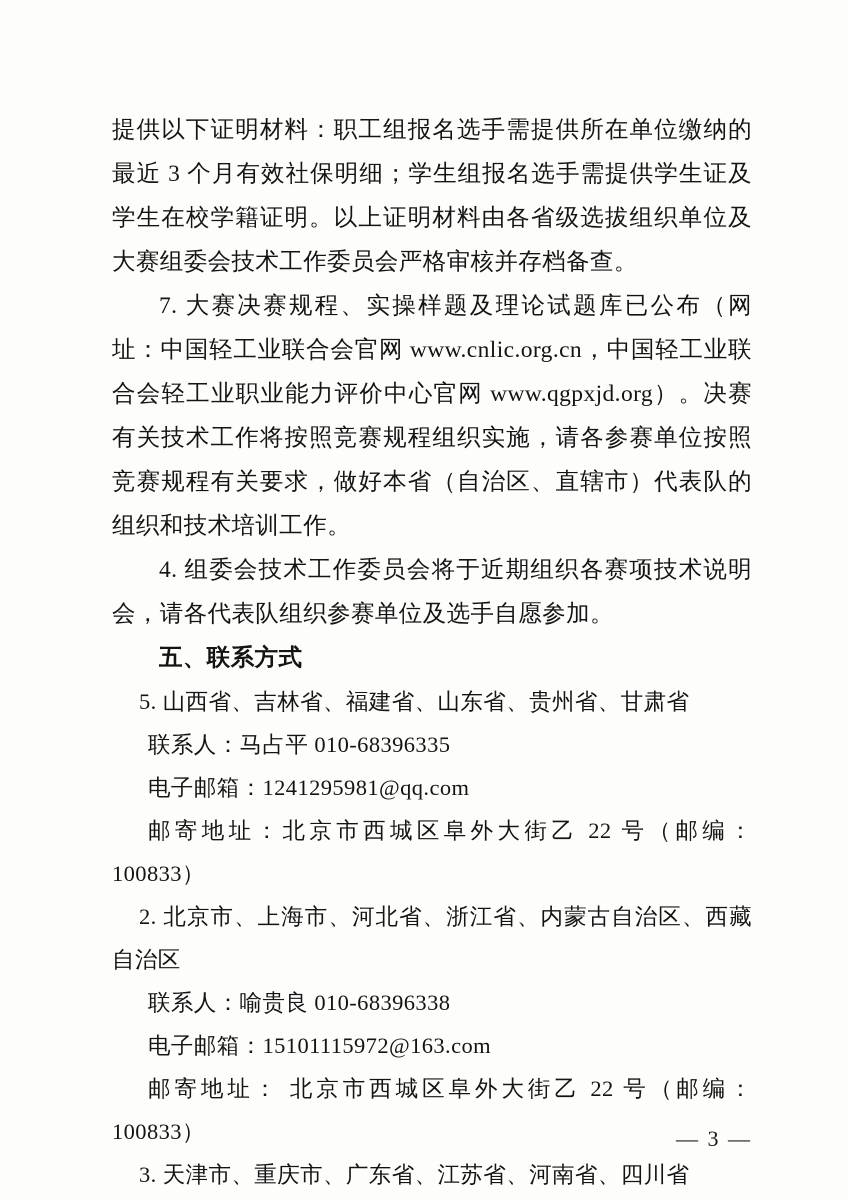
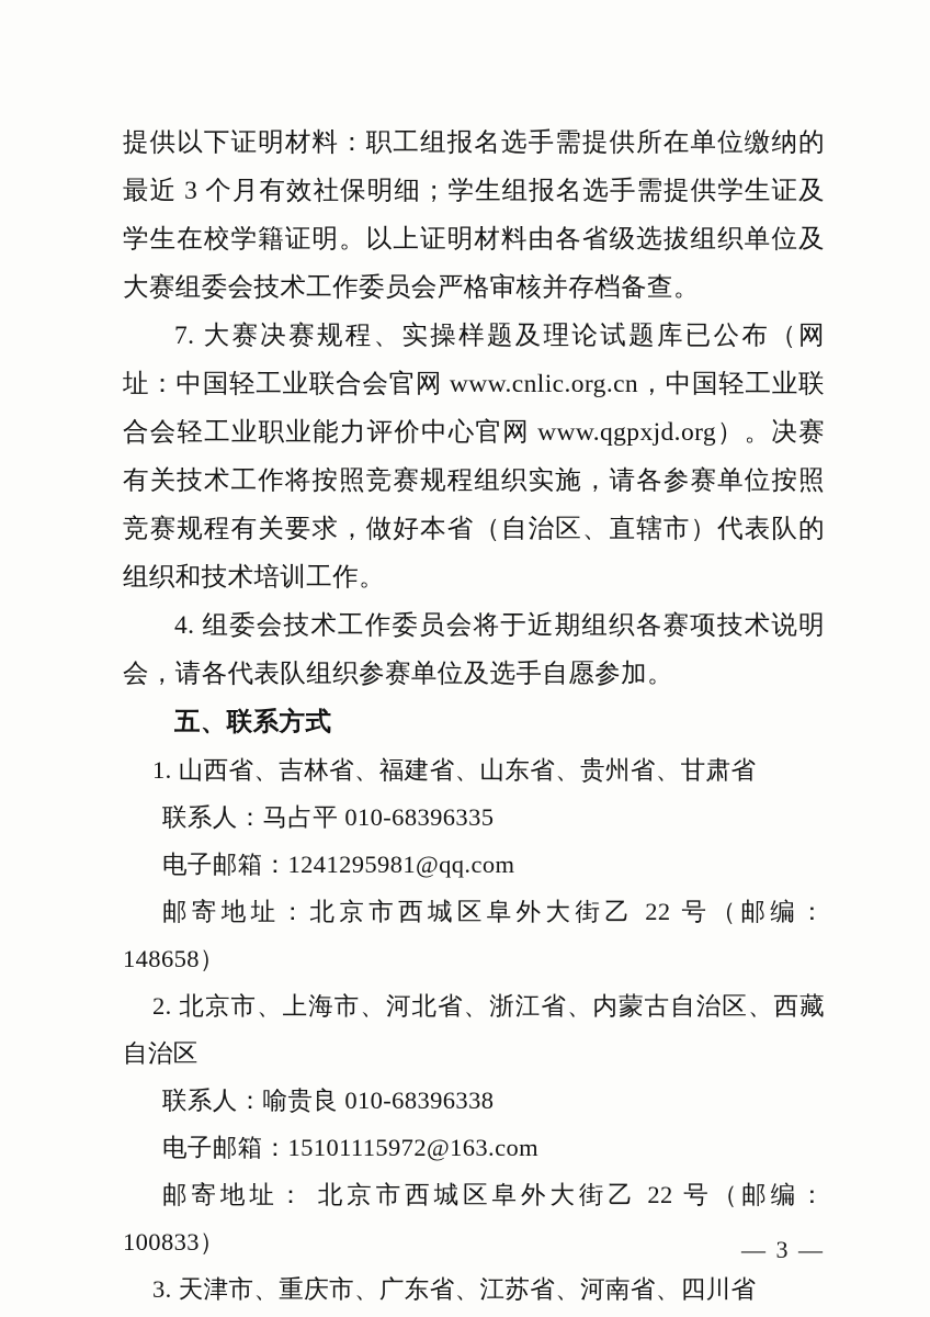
  提供以下证明材料：职工组报名选手需提供所在单位缴纳的最近 3 个月有效社保明细；学生组报名选手需提供学生证及学生在校学籍证明。以上证明材料由各省级选拔组织单位及大赛组委会技术工作委员会严格审核并存档备查。
  7. 大赛决赛规程、实操样题及理论试题库已公布（网址：中国轻工业联合会官网 www.cnlic.org.cn，中国轻工业联合会轻工业职业能力评价中心官网 www.qgpxjd.org）。决赛有关技术工作将按照竞赛规程组织实施，请各参赛单位按照竞赛规程有关要求，做好本省（自治区、直辖市）代表队的组织和技术培训工作。
  4. 组委会技术工作委员会将于近期组织各赛项技术说明会，请各代表队组织参赛单位及选手自愿参加。
  五、联系方式
- 5. 山西省、吉林省、福建省、山东省、贵州省、甘肃省
+ 1. 山西省、吉林省、福建省、山东省、贵州省、甘肃省
  联系人：马占平 010-68396335
  电子邮箱：1241295981@qq.com
- 邮寄地址：北京市西城区阜外大街乙 22 号（邮编：100833）
+ 邮寄地址：北京市西城区阜外大街乙 22 号（邮编：148658）
  2. 北京市、上海市、河北省、浙江省、内蒙古自治区、西藏自治区
  联系人：喻贵良 010-68396338
  电子邮箱：15101115972@163.com
  邮寄地址： 北京市西城区阜外大街乙 22 号（邮编：100833）
  3. 天津市、重庆市、广东省、江苏省、河南省、四川省
  — 3 —
